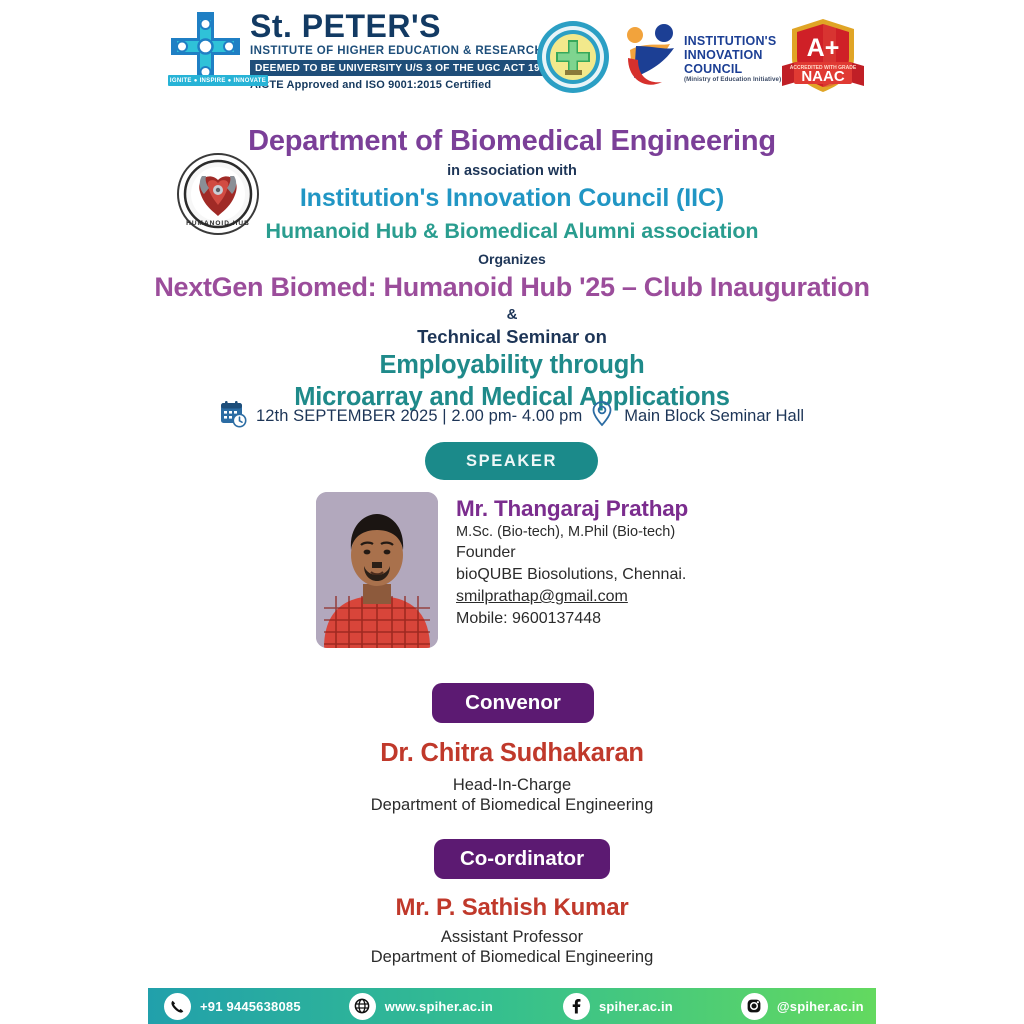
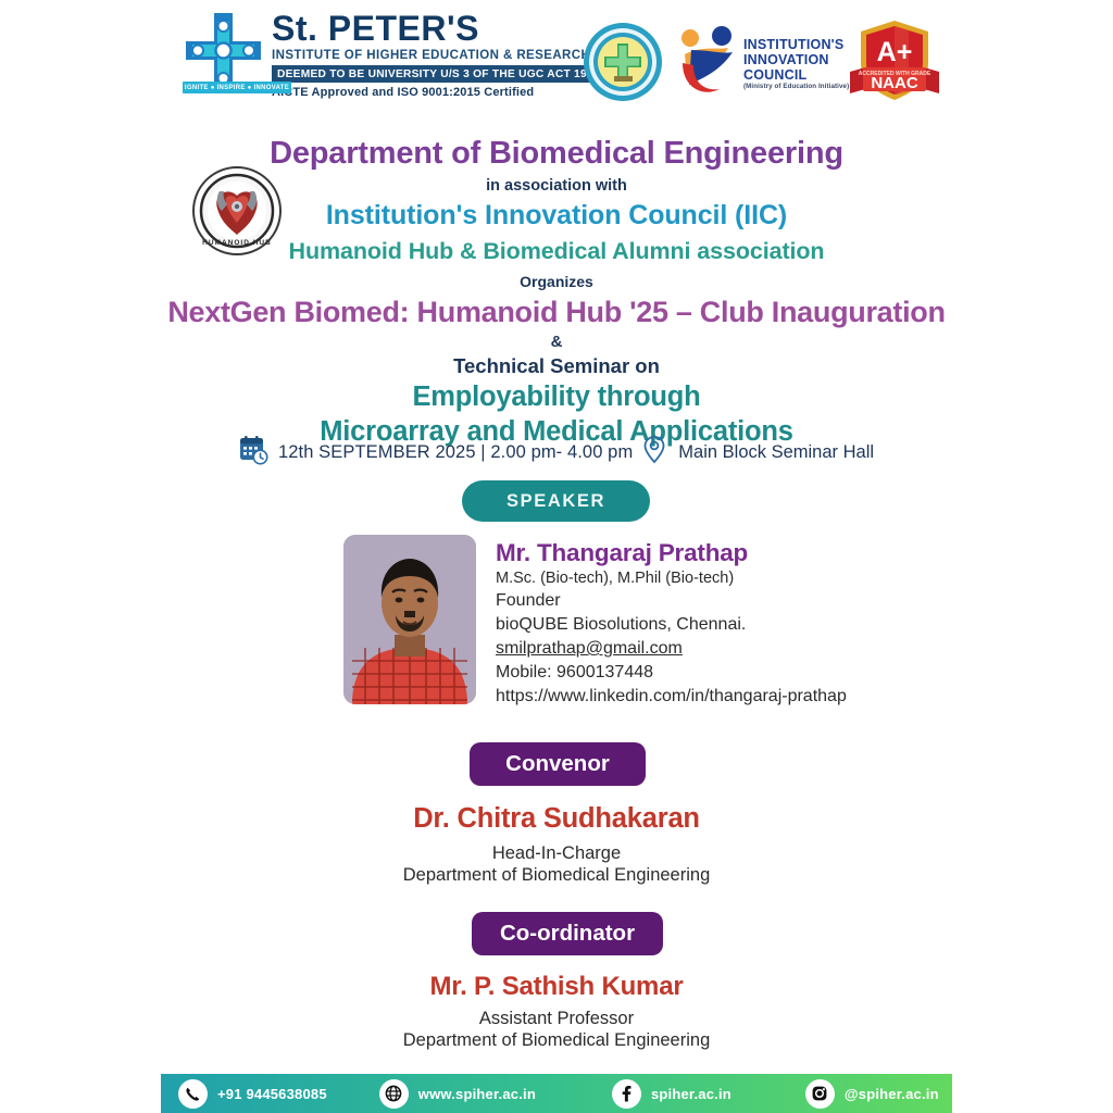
  St. PETER'S
  INSTITUTE OF HIGHER EDUCATION & RESEARC
  DEEMED TO BE UNIVERSITY U/S 3 OF THE UGC ACT 19
  TE Approved and ISO 9001:2015 Certified
  INSTITUTION'S
  INNOVATION
  COUNCIL
  A+
  NAAC
  Department of Biomedical Engineering
  in association with
  Institution's Innovation Council (IIC)
  Humanoid Hub & Biomedical Alumni association
  Organizes
  NextGen Biomed: Humanoid Hub '25 – Club Inauguration
  &
  Technical Seminar on
  Employability through
  Microarray and Medical Applications
  12th SEPTEMBER 2025 | 2.00 pm- 4.00 pm
  Main Block Seminar Hall
  SPEAKER
  Mr. Thangaraj Prathap
  M.Sc. (Bio-tech), M.Phil (Bio-tech)
  Founder
  bioQUBE Biosolutions, Chennai.
  smilprathap@gmail.com
  Mobile: 9600137448
+ https://www.linkedin.com/in/thangaraj-prathap
  Convenor
  Dr. Chitra Sudhakaran
  Head-In-Charge
  Department of Biomedical Engineering
  Co-ordinator
  Mr. P. Sathish Kumar
  Assistant Professor
  Department of Biomedical Engineering
  +91 9445638085
  www.spiher.ac.in
  spiher.ac.in
  @spiher.ac.in
